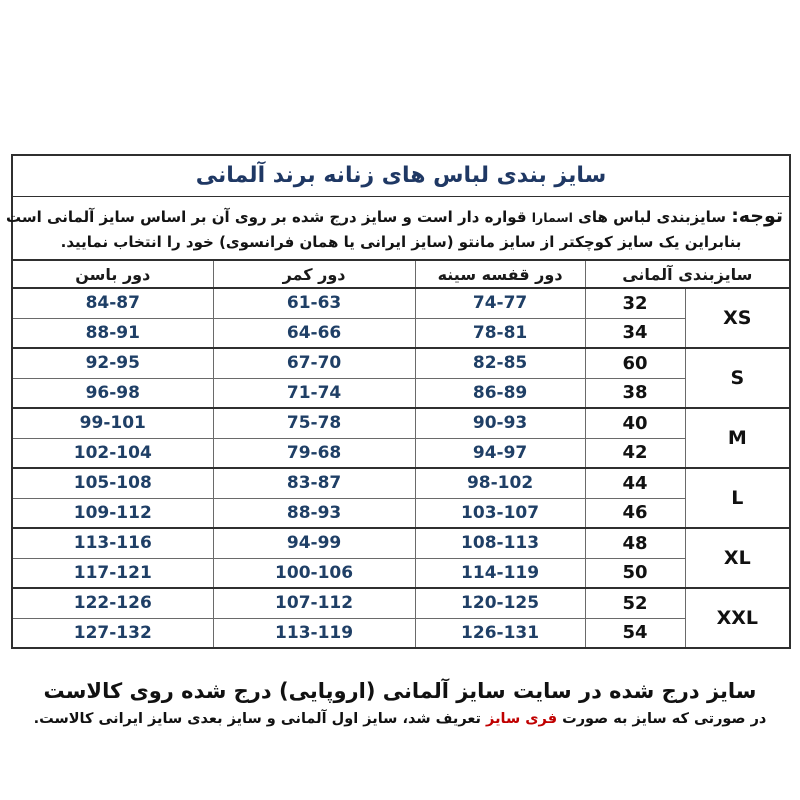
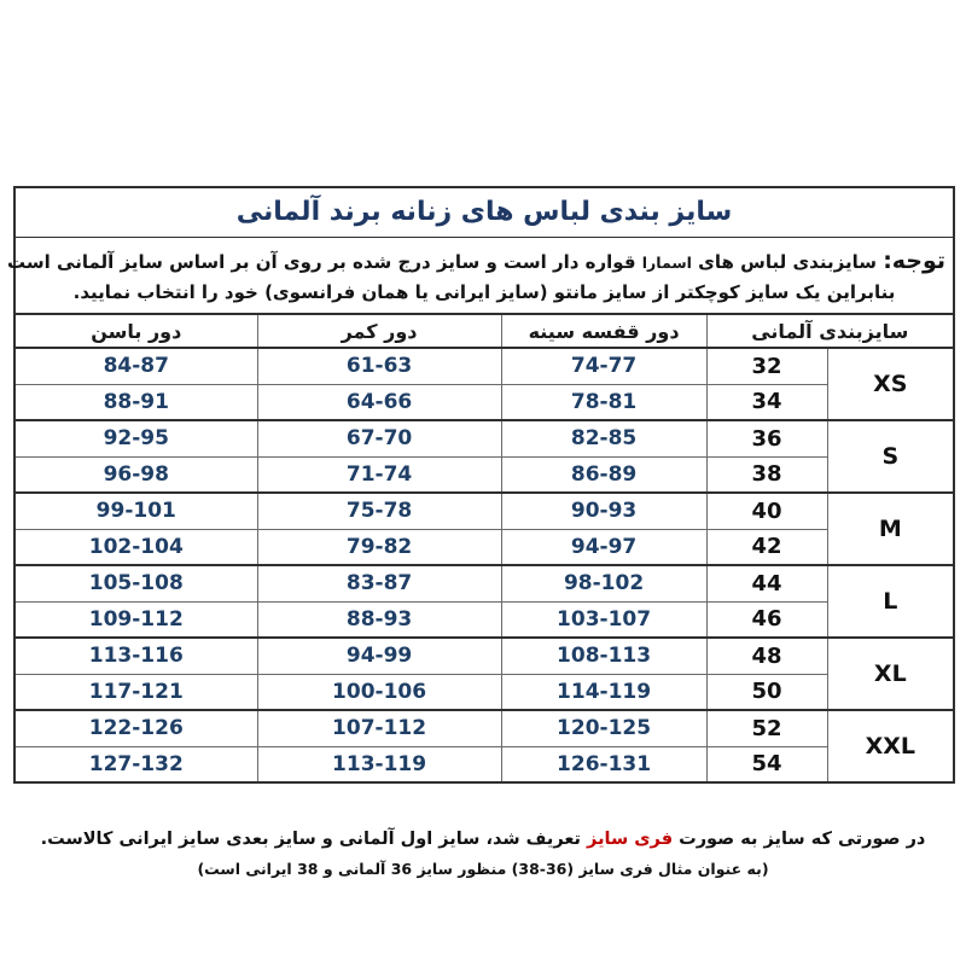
  سایز بندی لباس های زنانه برند آلمانی
  توجه: سایزبندی لباس های اسمارا قواره دار است و سایز درج شده بر روی آن بر اساس سایز آلمانی است بنابراین یک سایز کوچکتر از سایز مانتو (سایز ایرانی یا همان فرانسوی) خود را انتخاب نمایید.
  سایزبندی آلمانی	دور قفسه سینه	دور کمر	دور باسن
  XS	32	74-77	61-63	84-87
  34	78-81	64-66	88-91
- S	60	82-85	67-70	92-95
+ S	36	82-85	67-70	92-95
  38	86-89	71-74	96-98
  M	40	90-93	75-78	99-101
- 42	94-97	79-68	102-104
+ 42	94-97	79-82	102-104
  L	44	98-102	83-87	105-108
  46	103-107	88-93	109-112
  XL	48	108-113	94-99	113-116
  50	114-119	100-106	117-121
  XXL	52	120-125	107-112	122-126
  54	126-131	113-119	127-132
- سایز درج شده در سایت سایز آلمانی (اروپایی) درج شده روی کالاست
  در صورتی که سایز به صورت فری سایز تعریف شد، سایز اول آلمانی و سایز بعدی سایز ایرانی کالاست.
+ (به عنوان مثال فری سایز (36-38) منظور سایز 36 آلمانی و 38 ایرانی است)
